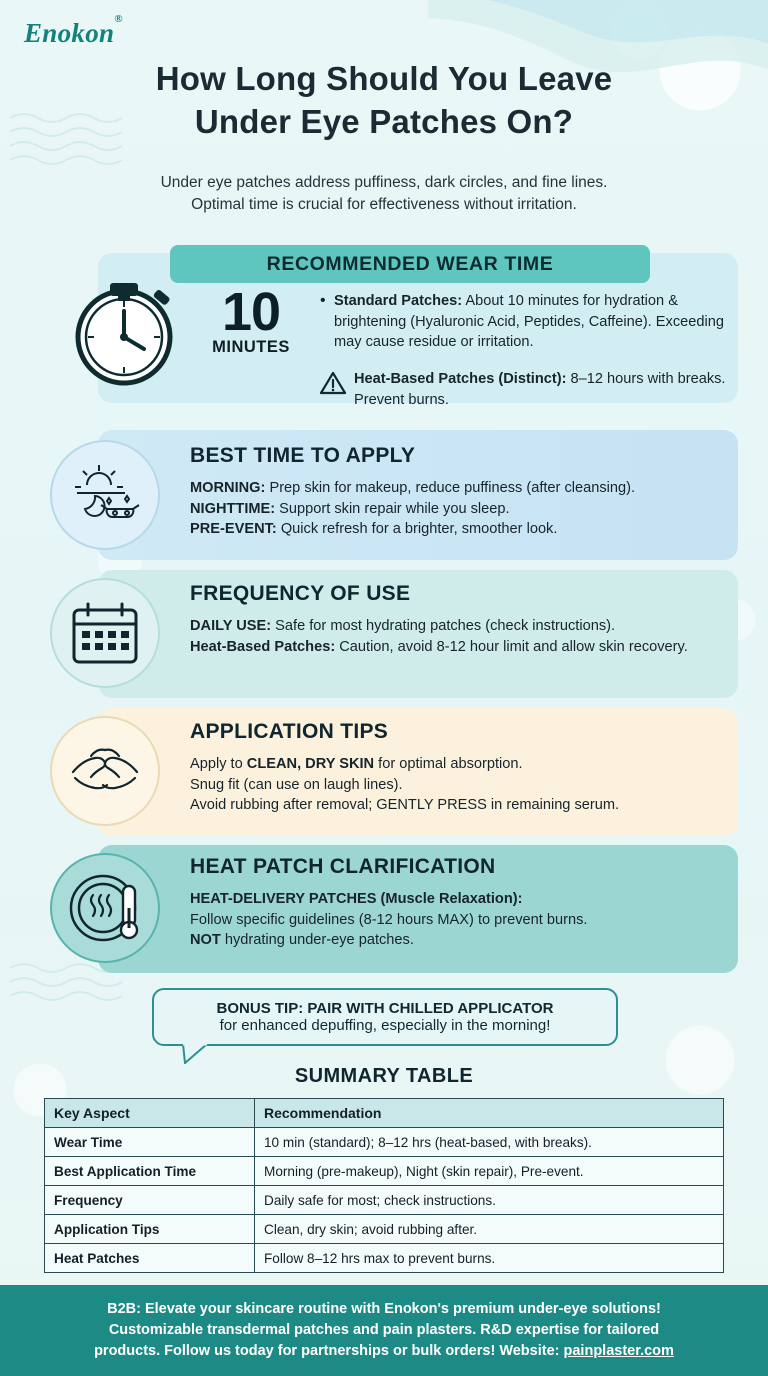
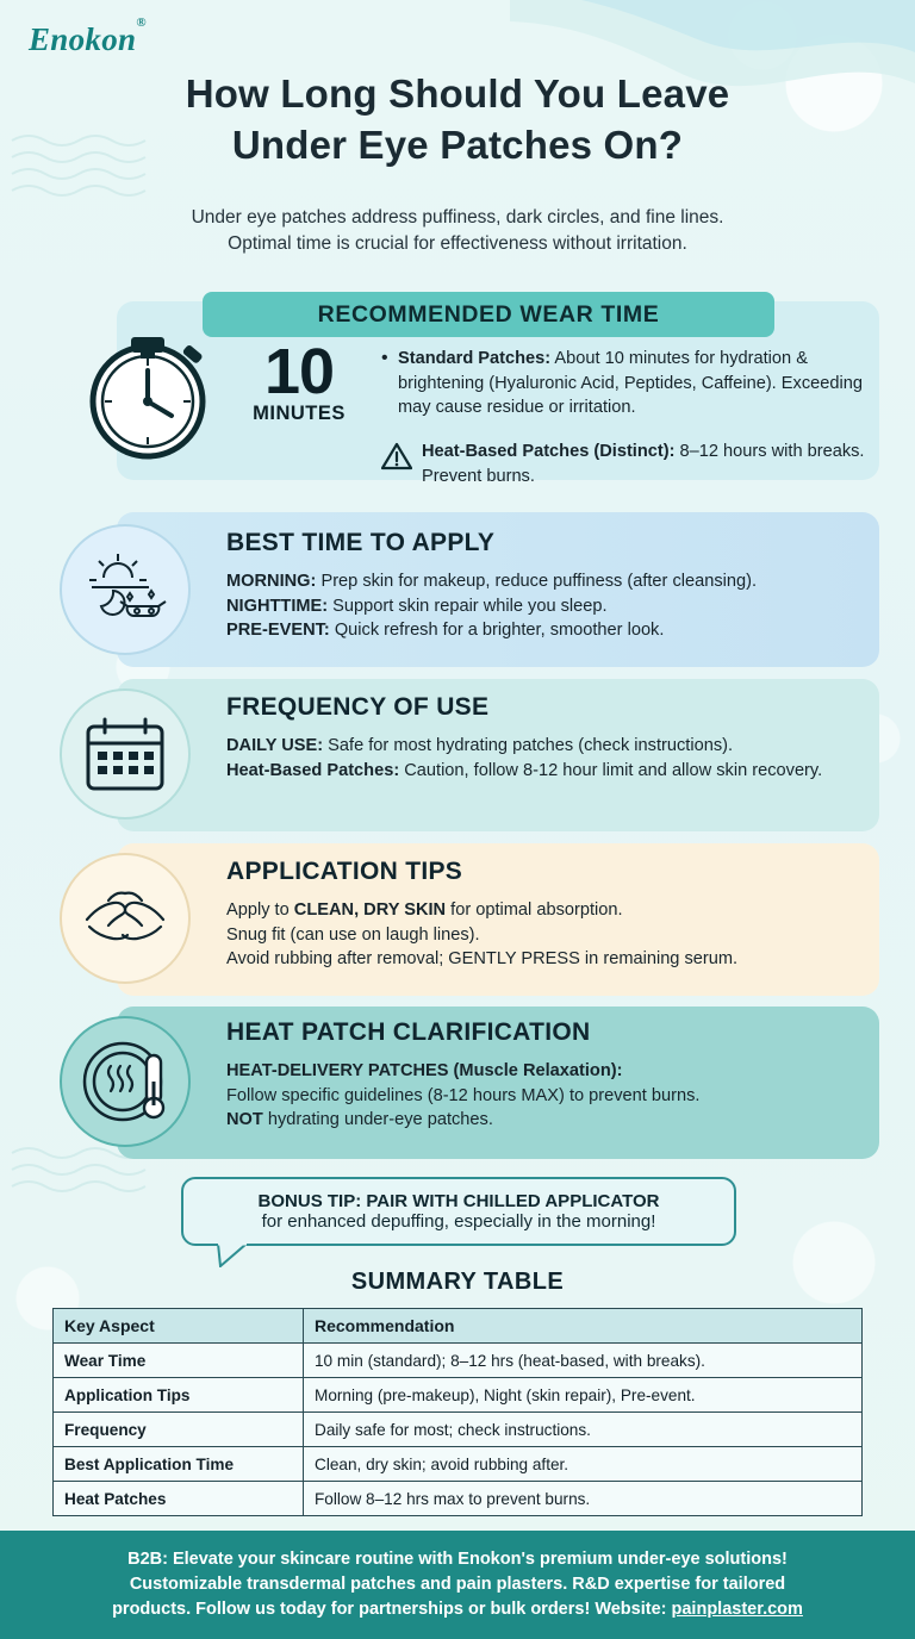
  Enokon®
  How Long Should You Leave
  Under Eye Patches On?
  Under eye patches address puffiness, dark circles, and fine lines.
  Optimal time is crucial for effectiveness without irritation.
  RECOMMENDED WEAR TIME
  10
  MINUTES
  Standard Patches: About 10 minutes for hydration & brightening (Hyaluronic Acid, Peptides, Caffeine). Exceeding may cause residue or irritation.
  Heat-Based Patches (Distinct): 8–12 hours with breaks. Prevent burns.
  BEST TIME TO APPLY
  MORNING: Prep skin for makeup, reduce puffiness (after cleansing).
  NIGHTTIME: Support skin repair while you sleep.
  PRE-EVENT: Quick refresh for a brighter, smoother look.
  FREQUENCY OF USE
  DAILY USE: Safe for most hydrating patches (check instructions).
- Heat-Based Patches: Caution, avoid 8-12 hour limit and allow skin recovery.
+ Heat-Based Patches: Caution, follow 8-12 hour limit and allow skin recovery.
  APPLICATION TIPS
  Apply to CLEAN, DRY SKIN for optimal absorption.
  Snug fit (can use on laugh lines).
  Avoid rubbing after removal; GENTLY PRESS in remaining serum.
  HEAT PATCH CLARIFICATION
  HEAT-DELIVERY PATCHES (Muscle Relaxation):
  Follow specific guidelines (8-12 hours MAX) to prevent burns.
  NOT hydrating under-eye patches.
  BONUS TIP: PAIR WITH CHILLED APPLICATOR
  for enhanced depuffing, especially in the morning!
  SUMMARY TABLE
  Key Aspect	Recommendation
  Wear Time	10 min (standard); 8–12 hrs (heat-based, with breaks).
- Best Application Time	Morning (pre-makeup), Night (skin repair), Pre-event.
+ Application Tips	Morning (pre-makeup), Night (skin repair), Pre-event.
  Frequency	Daily safe for most; check instructions.
- Application Tips	Clean, dry skin; avoid rubbing after.
+ Best Application Time	Clean, dry skin; avoid rubbing after.
  Heat Patches	Follow 8–12 hrs max to prevent burns.
  B2B: Elevate your skincare routine with Enokon's premium under-eye solutions!
  Customizable transdermal patches and pain plasters. R&D expertise for tailored
  products. Follow us today for partnerships or bulk orders! Website: painplaster.com
